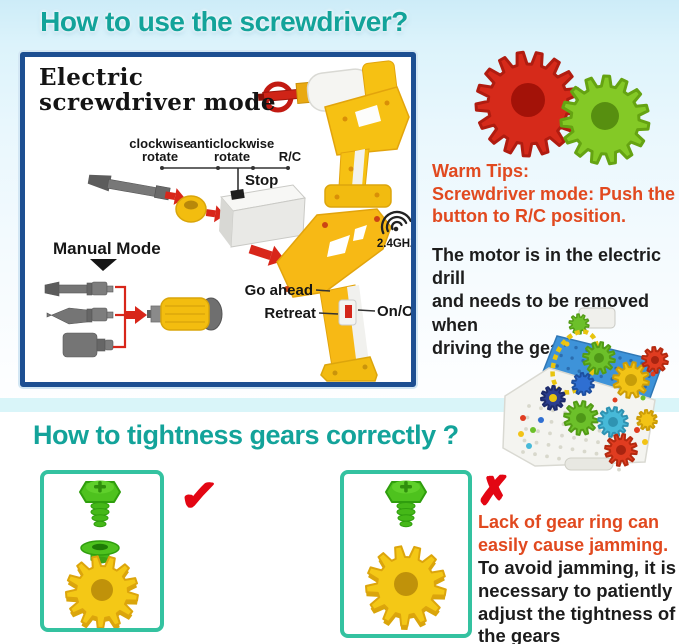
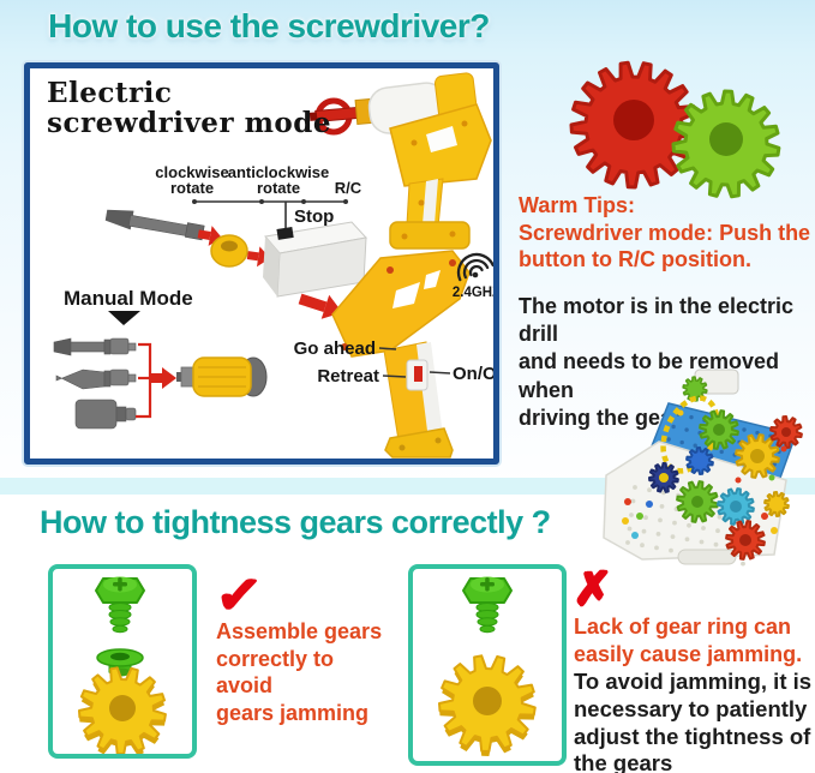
  How to use the screwdriver?
  clockwise
  rotate
  anticlockwise
  rotate
  R/C
  Stop
  Go ahead
  Retreat
  2.4GH
  Manual Mode
  Electric
  screwdriver mode
  Warm Tips:
  Screwdriver mode: Push the
  button to R/C position.
  The motor is in the electric drill
  and needs to be removed when
  driving the ge
  How to tightness gears correctly ?
+ Assemble gears
+ correctly to avoid
+ gears jamming
  ✗
  Lack of gear ring can
  easily cause jamming.
  To avoid jamming, it is
  necessary to patiently
  adjust the tightness of
  the gears
